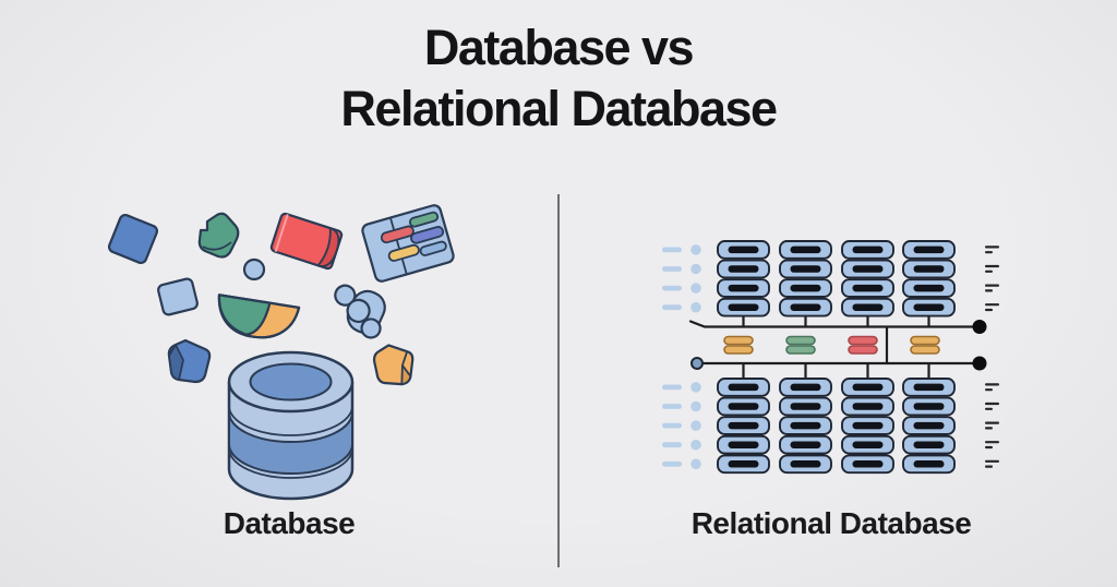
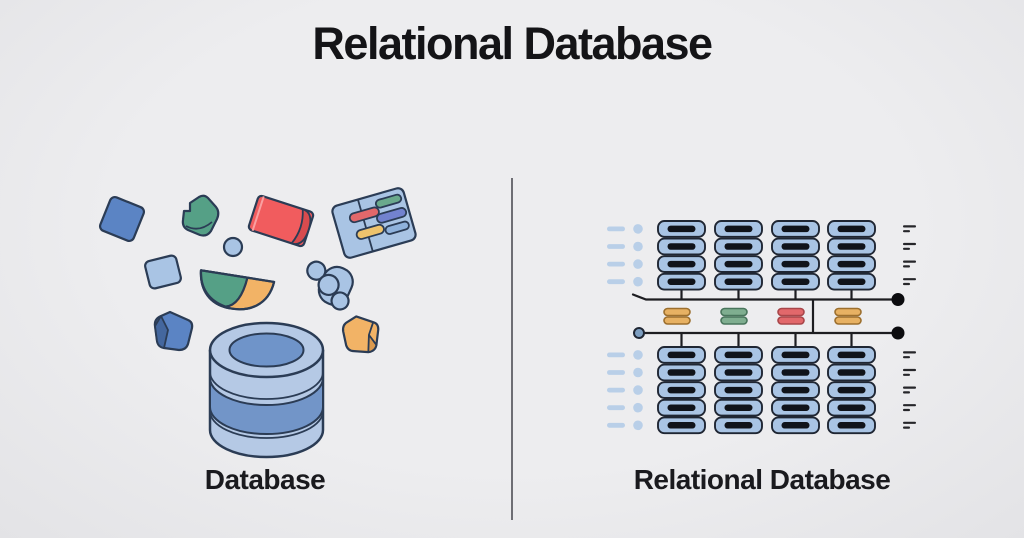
- Database vs
  Relational Database
  Database
  Relational Database
